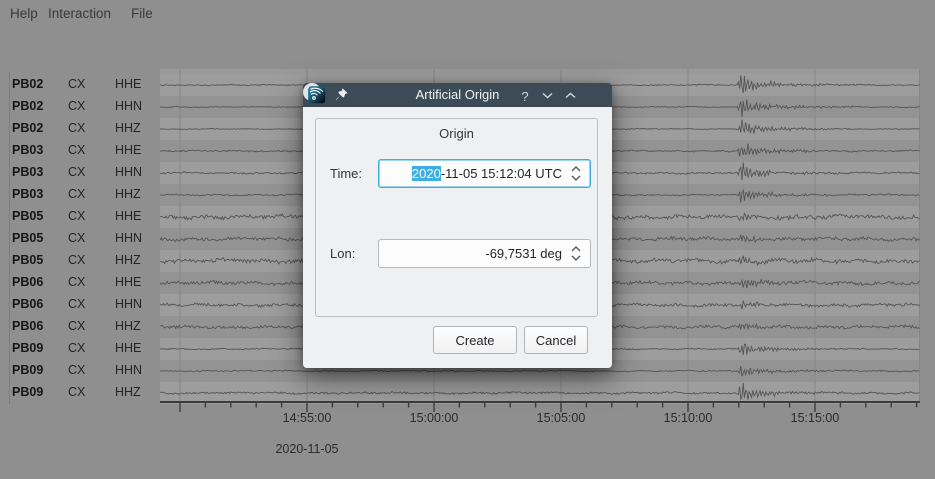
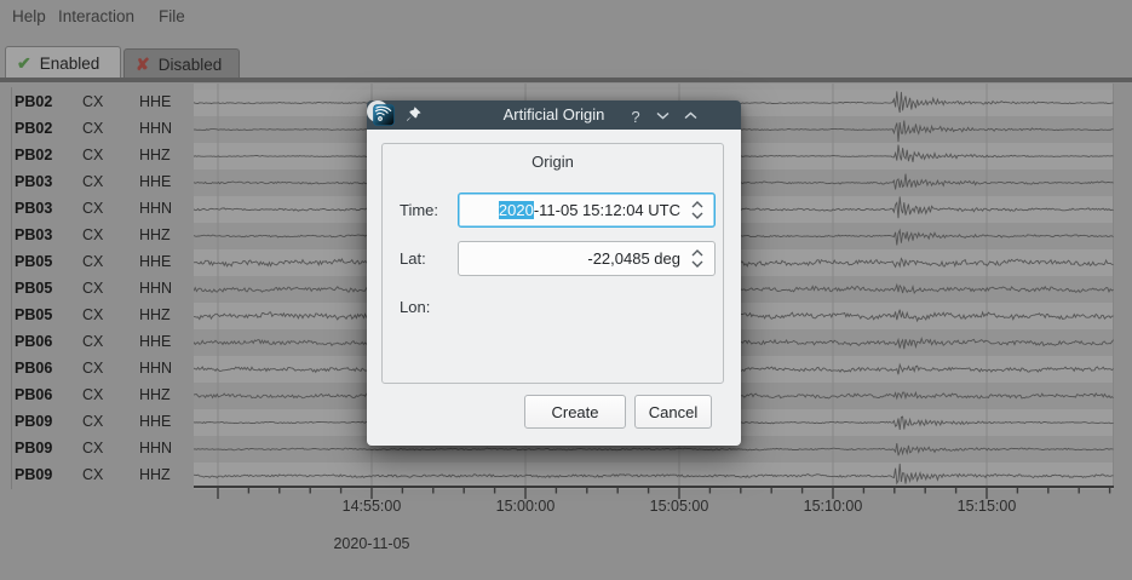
  Help
  Interaction
  File
+ ✔
+ Enabled
+ ✘
+ Disabled
  PB02
  CX
  HHE
  PB02
  CX
  HHN
  PB02
  CX
  HHZ
  PB03
  CX
  HHE
  PB03
  CX
  HHN
  PB03
  CX
  HHZ
  PB05
  CX
  HHE
  PB05
  CX
  HHN
  PB05
  CX
  HHZ
  PB06
  CX
  HHE
  PB06
  CX
  HHN
  PB06
  CX
  HHZ
  PB09
  CX
  HHE
  PB09
  CX
  HHN
  PB09
  CX
  HHZ
  14:55:00
  15:00:00
  15:05:00
  15:10:00
  15:15:00
  2020-11-05
  Artificial Origin
  ?
  Origin
  Time:
  2020-11-05 15:12:04 UTC
+ Lat:
+ -22,0485 deg
  Lon:
- -69,7531 deg
  Create
  Cancel
